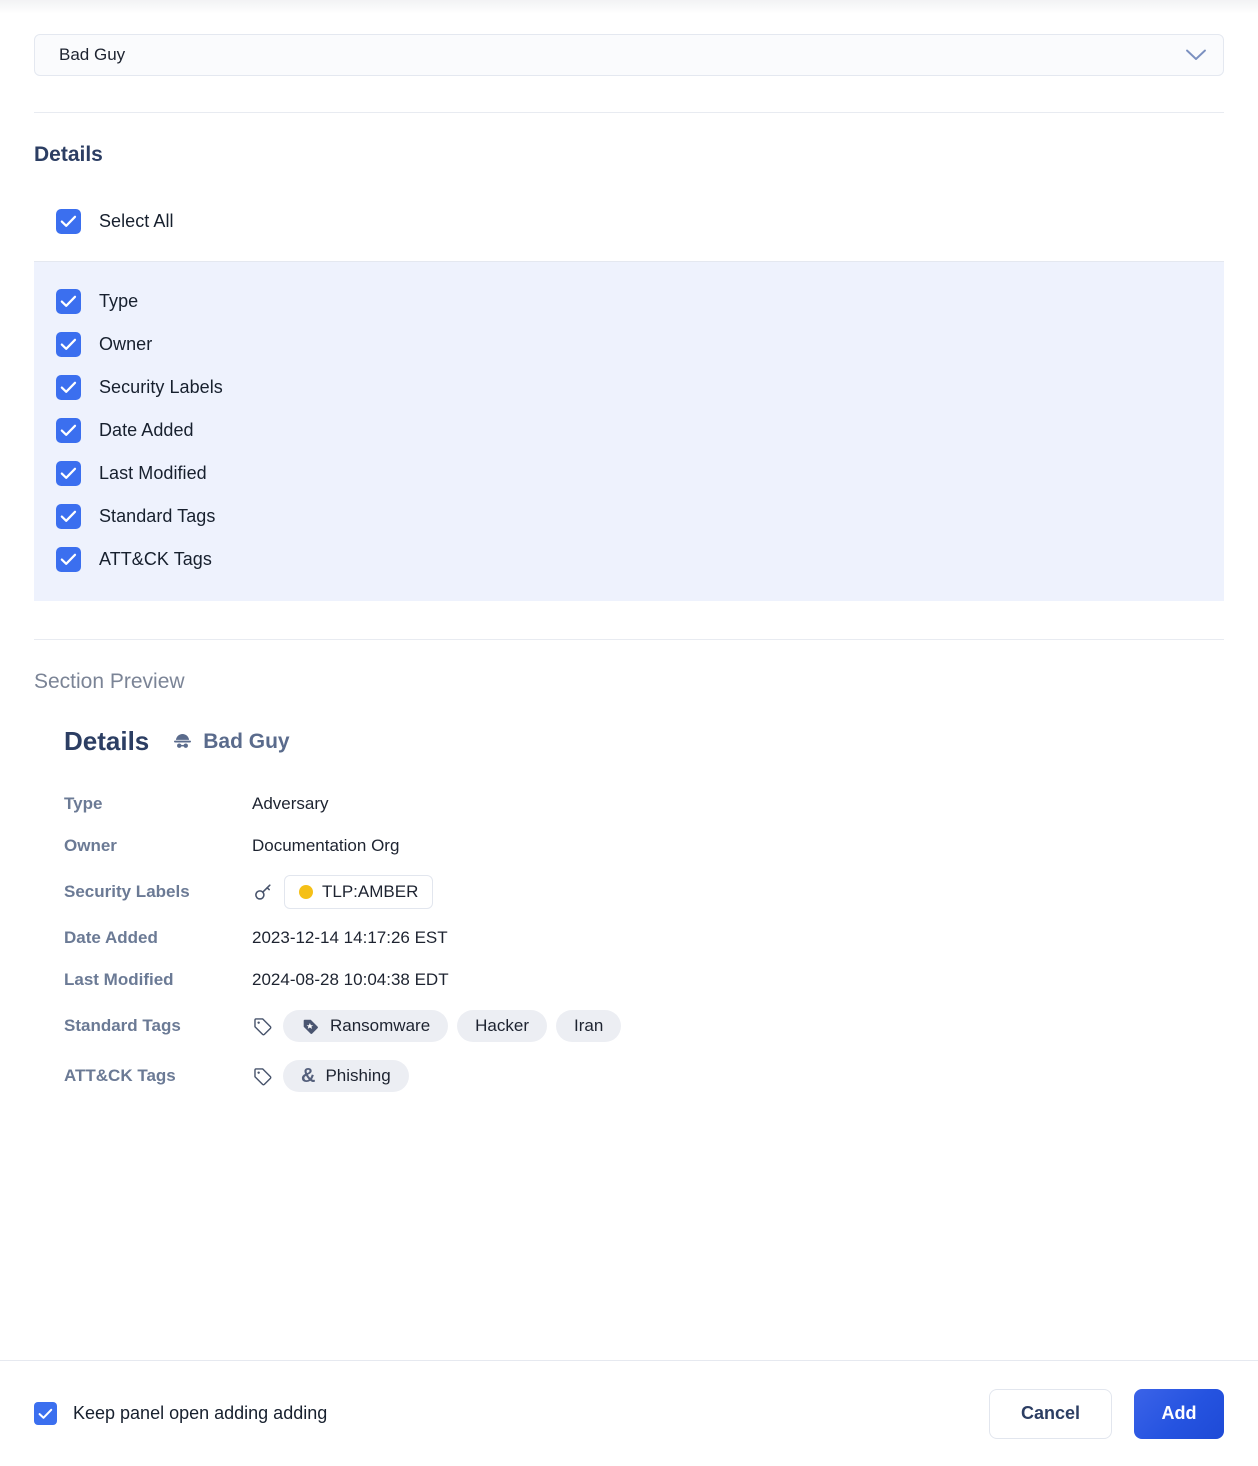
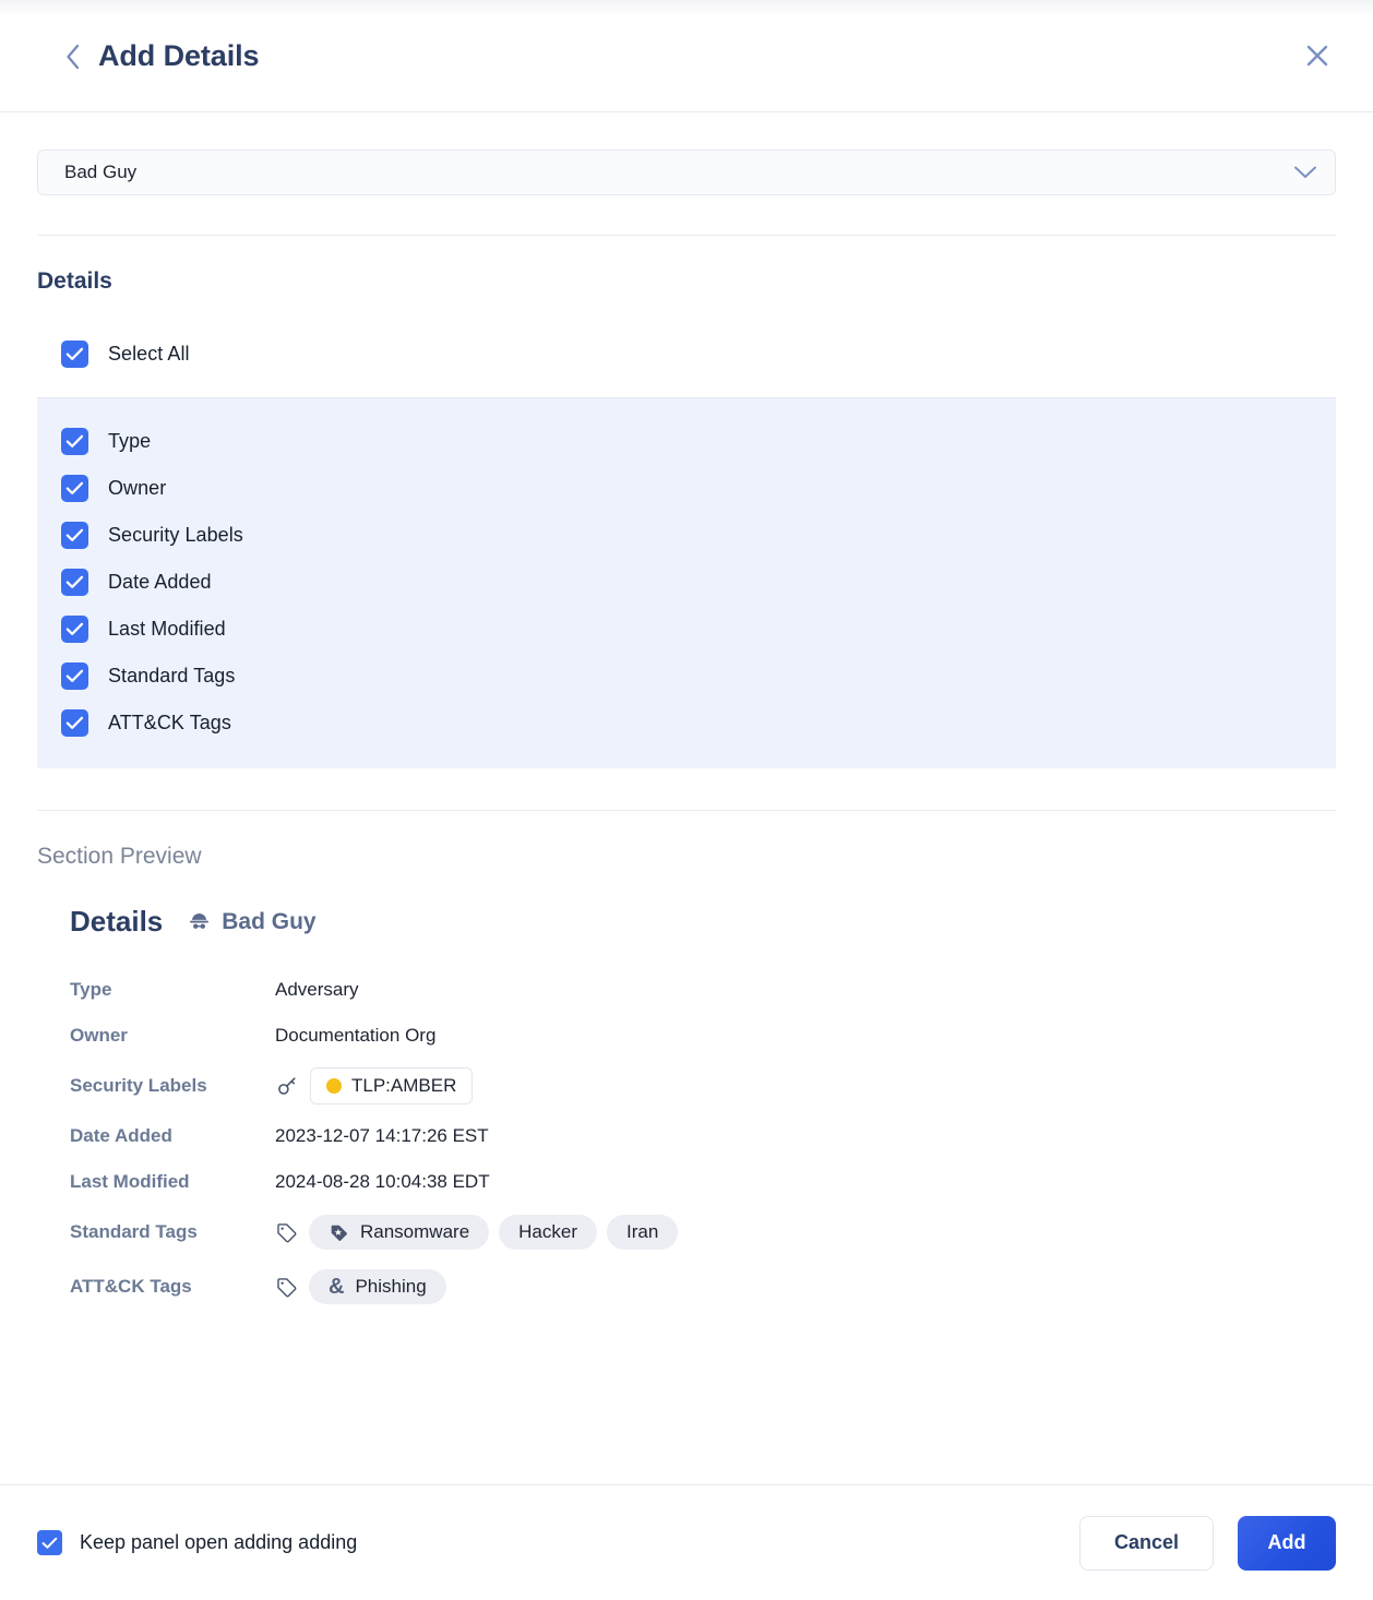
+ Add Details
  Bad Guy
  Details
  Select All
  Type
  Owner
  Security Labels
  Date Added
  Last Modified
  Standard Tags
  ATT&CK Tags
  Section Preview
  Details
  Bad Guy
  Type
  Adversary
  Owner
  Documentation Org
  Security Labels
  TLP:AMBER
  Date Added
- 2023-12-14 14:17:26 EST
+ 2023-12-07 14:17:26 EST
  Last Modified
  2024-08-28 10:04:38 EDT
  Standard Tags
  Ransomware
  Hacker
  Iran
  ATT&CK Tags
  &
  Phishing
  Keep panel open adding adding
  Cancel
  Add
